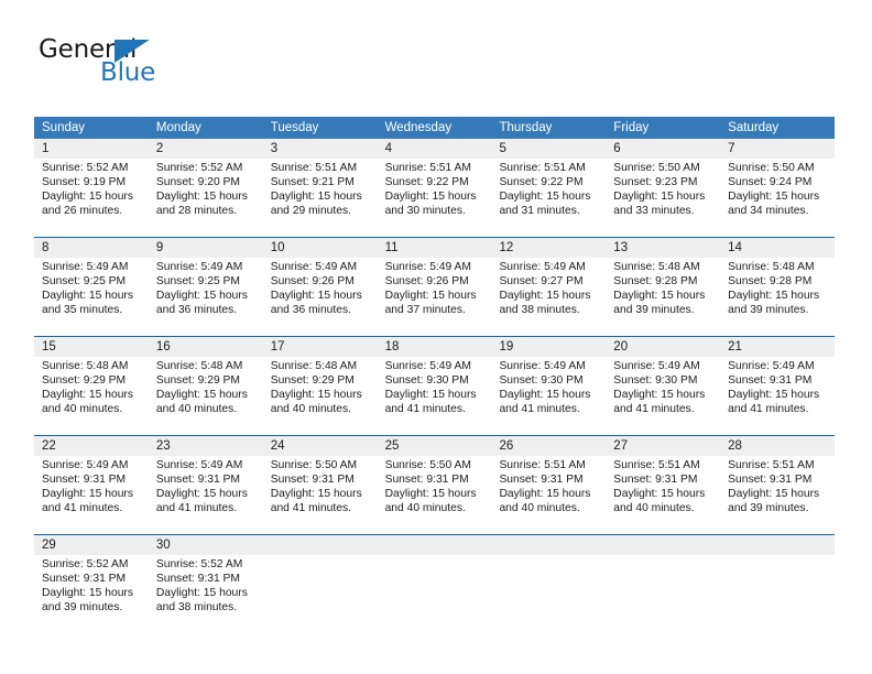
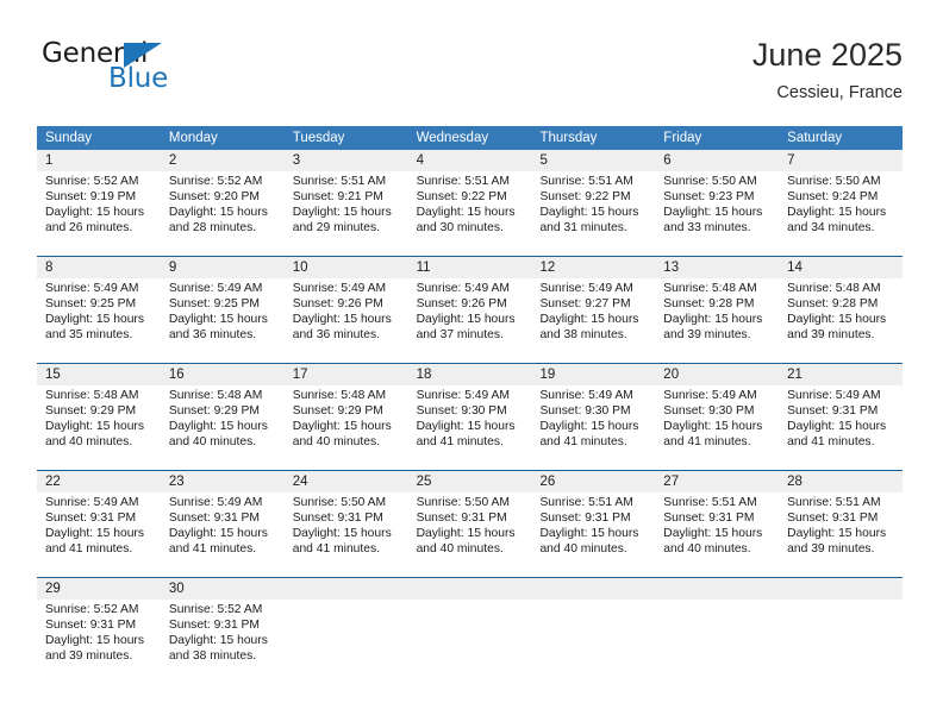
  General
  Blue
+ June 2025
+ Cessieu, France
  Sunday
  Monday
  Tuesday
  Wednesday
  Thursday
  Friday
  Saturday
  1
  Sunrise: 5:52 AM
  Sunset: 9:19 PM
  Daylight: 15 hours
  and 26 minutes.
  2
  Sunrise: 5:52 AM
  Sunset: 9:20 PM
  Daylight: 15 hours
  and 28 minutes.
  3
  Sunrise: 5:51 AM
  Sunset: 9:21 PM
  Daylight: 15 hours
  and 29 minutes.
  4
  Sunrise: 5:51 AM
  Sunset: 9:22 PM
  Daylight: 15 hours
  and 30 minutes.
  5
  Sunrise: 5:51 AM
  Sunset: 9:22 PM
  Daylight: 15 hours
  and 31 minutes.
  6
  Sunrise: 5:50 AM
  Sunset: 9:23 PM
  Daylight: 15 hours
  and 33 minutes.
  7
  Sunrise: 5:50 AM
  Sunset: 9:24 PM
  Daylight: 15 hours
  and 34 minutes.
  8
  Sunrise: 5:49 AM
  Sunset: 9:25 PM
  Daylight: 15 hours
  and 35 minutes.
  9
  Sunrise: 5:49 AM
  Sunset: 9:25 PM
  Daylight: 15 hours
  and 36 minutes.
  10
  Sunrise: 5:49 AM
  Sunset: 9:26 PM
  Daylight: 15 hours
  and 36 minutes.
  11
  Sunrise: 5:49 AM
  Sunset: 9:26 PM
  Daylight: 15 hours
  and 37 minutes.
  12
  Sunrise: 5:49 AM
  Sunset: 9:27 PM
  Daylight: 15 hours
  and 38 minutes.
  13
  Sunrise: 5:48 AM
  Sunset: 9:28 PM
  Daylight: 15 hours
  and 39 minutes.
  14
  Sunrise: 5:48 AM
  Sunset: 9:28 PM
  Daylight: 15 hours
  and 39 minutes.
  15
  Sunrise: 5:48 AM
  Sunset: 9:29 PM
  Daylight: 15 hours
  and 40 minutes.
  16
  Sunrise: 5:48 AM
  Sunset: 9:29 PM
  Daylight: 15 hours
  and 40 minutes.
  17
  Sunrise: 5:48 AM
  Sunset: 9:29 PM
  Daylight: 15 hours
  and 40 minutes.
  18
  Sunrise: 5:49 AM
  Sunset: 9:30 PM
  Daylight: 15 hours
  and 41 minutes.
  19
  Sunrise: 5:49 AM
  Sunset: 9:30 PM
  Daylight: 15 hours
  and 41 minutes.
  20
  Sunrise: 5:49 AM
  Sunset: 9:30 PM
  Daylight: 15 hours
  and 41 minutes.
  21
  Sunrise: 5:49 AM
  Sunset: 9:31 PM
  Daylight: 15 hours
  and 41 minutes.
  22
  Sunrise: 5:49 AM
  Sunset: 9:31 PM
  Daylight: 15 hours
  and 41 minutes.
  23
  Sunrise: 5:49 AM
  Sunset: 9:31 PM
  Daylight: 15 hours
  and 41 minutes.
  24
  Sunrise: 5:50 AM
  Sunset: 9:31 PM
  Daylight: 15 hours
  and 41 minutes.
  25
  Sunrise: 5:50 AM
  Sunset: 9:31 PM
  Daylight: 15 hours
  and 40 minutes.
  26
  Sunrise: 5:51 AM
  Sunset: 9:31 PM
  Daylight: 15 hours
  and 40 minutes.
  27
  Sunrise: 5:51 AM
  Sunset: 9:31 PM
  Daylight: 15 hours
  and 40 minutes.
  28
  Sunrise: 5:51 AM
  Sunset: 9:31 PM
  Daylight: 15 hours
  and 39 minutes.
  29
  Sunrise: 5:52 AM
  Sunset: 9:31 PM
  Daylight: 15 hours
  and 39 minutes.
  30
  Sunrise: 5:52 AM
  Sunset: 9:31 PM
  Daylight: 15 hours
  and 38 minutes.
